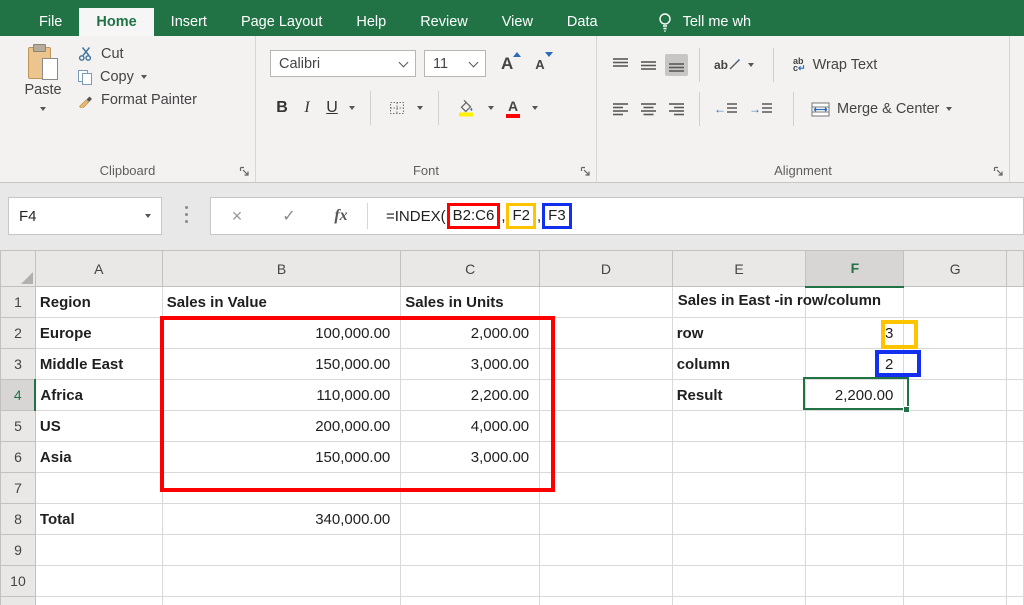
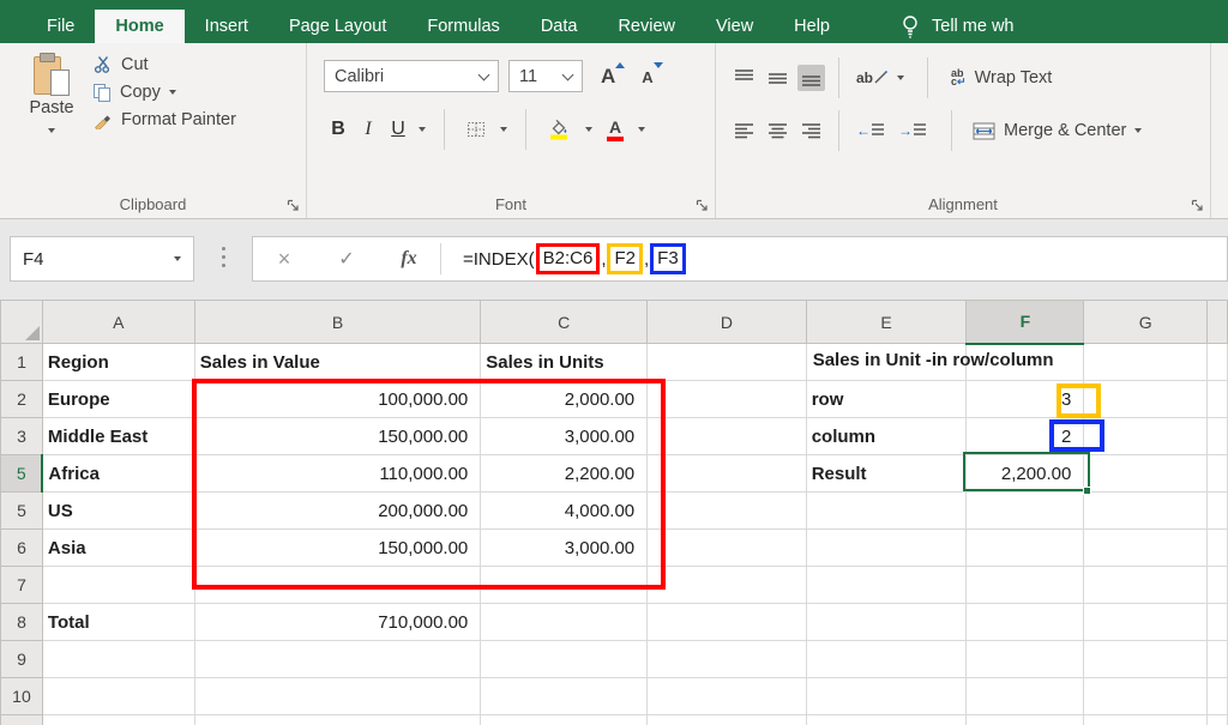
  File
  Home
  Insert
  Page Layout
+ Formulas
- Help
+ Data
  Review
  View
- Data
+ Help
  Tell me wh
  Paste
  Cut
  Copy
  Format Painter
  Clipboard
  Calibri
  11
  A
  A
  B
  I
  U
  A
  Font
  ab
  ab
  c↵
  Wrap Text
  ←
  →
  Merge & Center
  Alignment
  F4
  ×
  ✓
  fx
  =INDEX(
  B2:C6
  ,
  F2
  ,
  F3
  	A	B	C	D	E	F	G
- 1	Region	Sales in Value	Sales in Units		Sales in East -in row/column
+ 1	Region	Sales in Value	Sales in Units		Sales in Unit -in row/column
  2	Europe	100,000.00	2,000.00		row	3
  3	Middle East	150,000.00	3,000.00		column	2
- 4	Africa	110,000.00	2,200.00		Result	2,200.00
+ 5	Africa	110,000.00	2,200.00		Result	2,200.00
  5	US	200,000.00	4,000.00
  6	Asia	150,000.00	3,000.00
  7
- 8	Total	340,000.00
+ 8	Total	710,000.00
  9
  10
